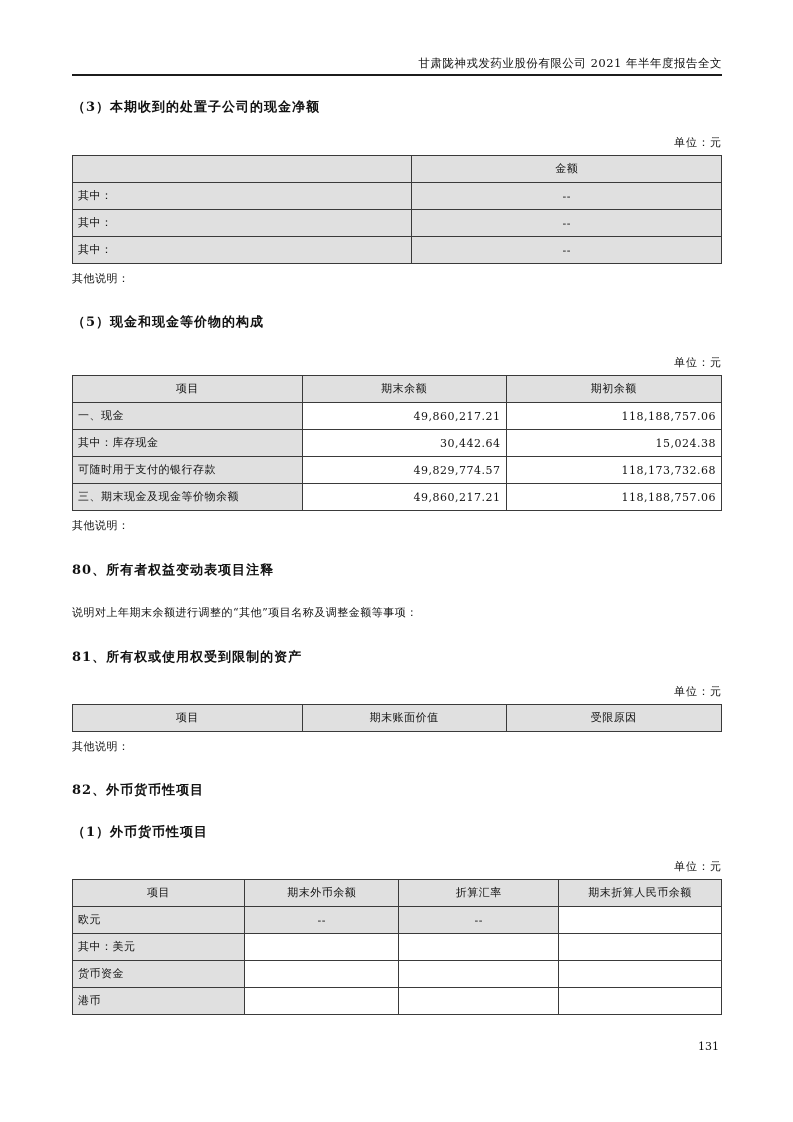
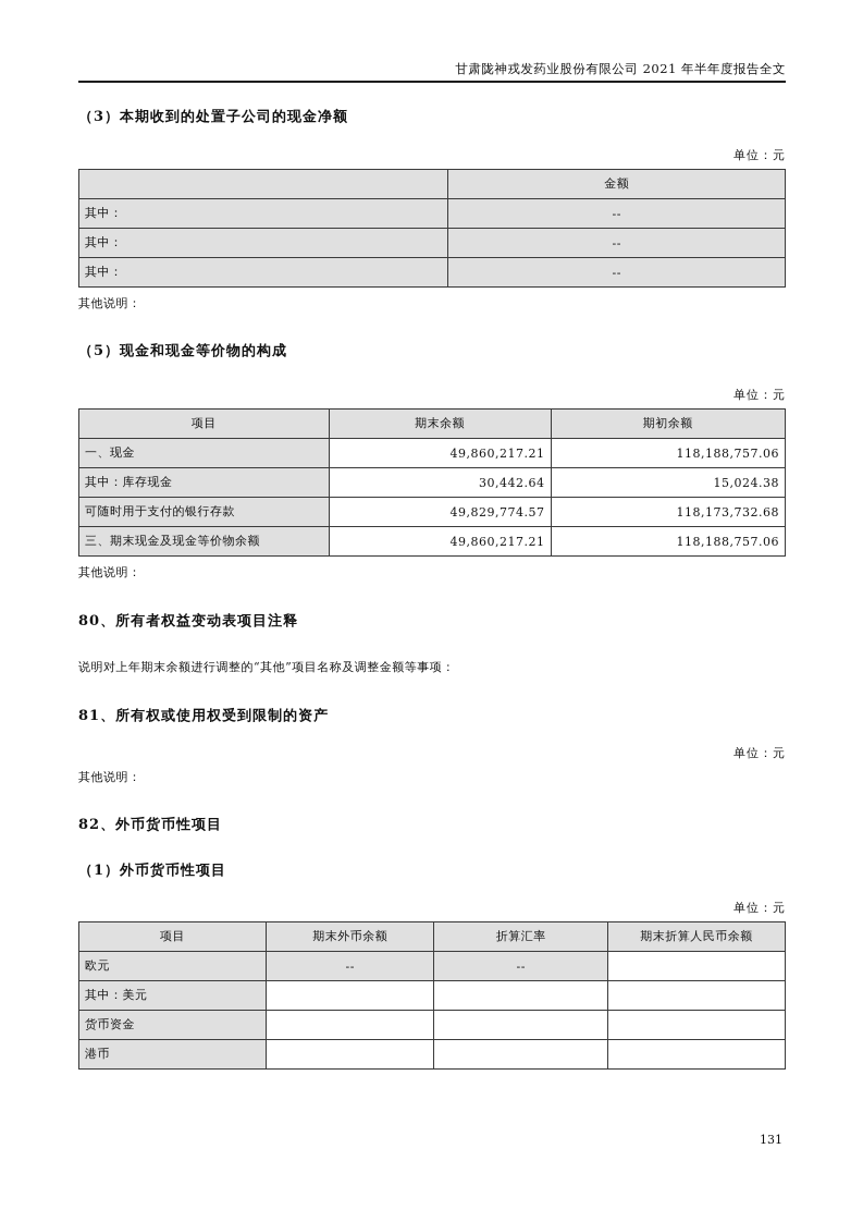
  甘肃陇神戎发药业股份有限公司 2021 年半年度报告全文
  （3）本期收到的处置子公司的现金净额
  单位：元
  	金额
  其中：	--
  其中：	--
  其中：	--
  其他说明：
  （5）现金和现金等价物的构成
  单位：元
  项目	期末余额	期初余额
  一、现金	49,860,217.21	118,188,757.06
  其中：库存现金	30,442.64	15,024.38
  可随时用于支付的银行存款	49,829,774.57	118,173,732.68
  三、期末现金及现金等价物余额	49,860,217.21	118,188,757.06
  其他说明：
  80、所有者权益变动表项目注释
  说明对上年期末余额进行调整的“其他”项目名称及调整金额等事项：
  81、所有权或使用权受到限制的资产
  单位：元
- 项目	期末账面价值	受限原因
  其他说明：
  82、外币货币性项目
  （1）外币货币性项目
  单位：元
  项目	期末外币余额	折算汇率	期末折算人民币余额
  欧元	--	--
  其中：美元
  货币资金
  港币
  131
